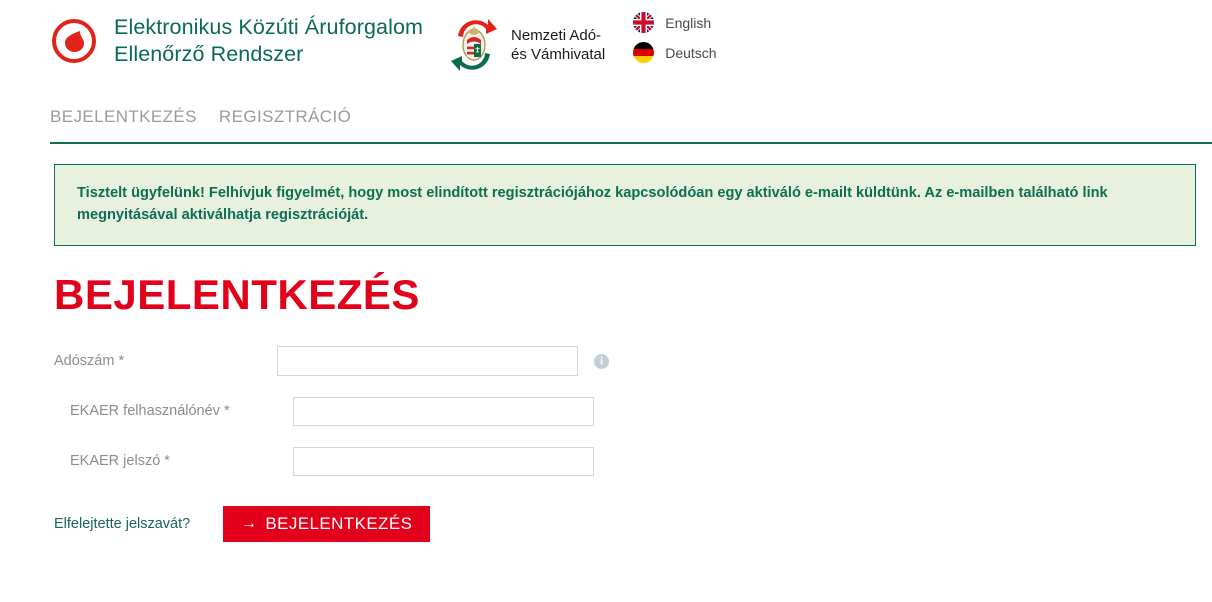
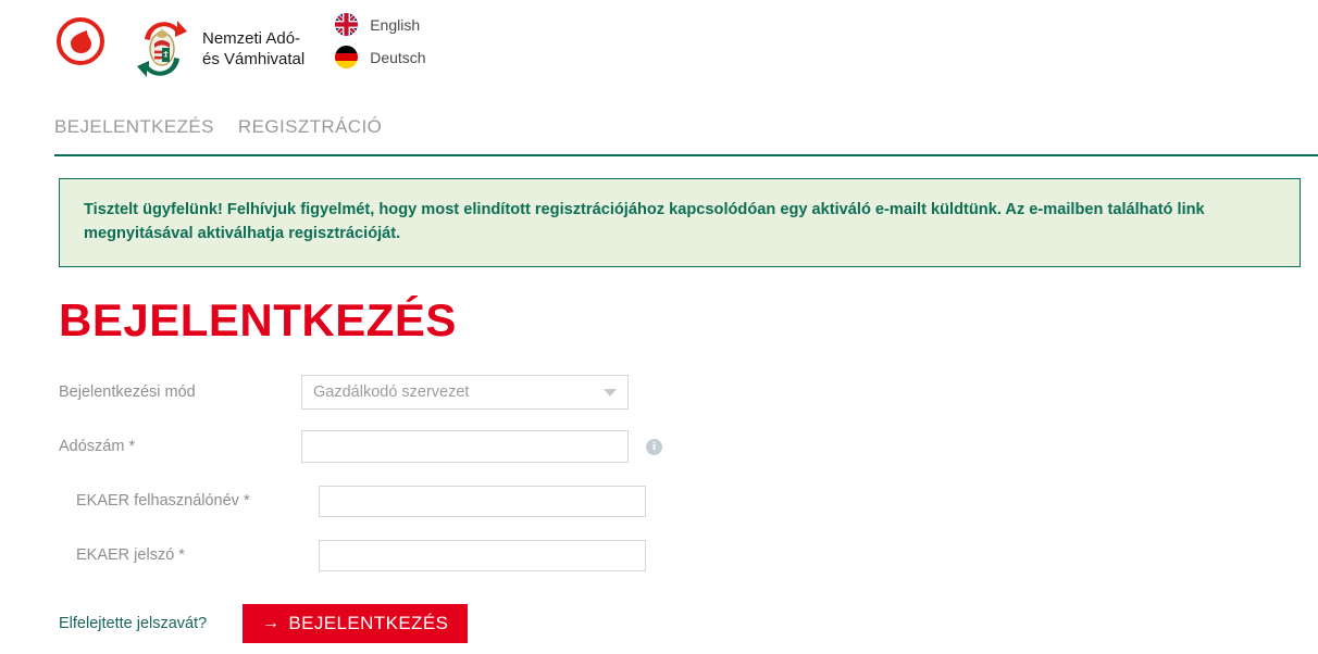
- Elektronikus Közúti Áruforgalom
- Ellenőrző Rendszer
  Nemzeti Adó-
  és Vámhivatal
  English
  Deutsch
  BEJELENTKEZÉS
  REGISZTRÁCIÓ
  Tisztelt ügyfelünk! Felhívjuk figyelmét, hogy most elindított regisztrációjához kapcsolódóan egy aktiváló e-mailt küldtünk. Az e-mailben található link megnyitásával aktiválhatja regisztrációját.
  BEJELENTKEZÉS
+ Bejelentkezési mód
+ Gazdálkodó szervezet
  Adószám *
  i
  EKAER felhasználónév *
  EKAER jelszó *
  Elfelejtette jelszavát?
  →
  BEJELENTKEZÉS
